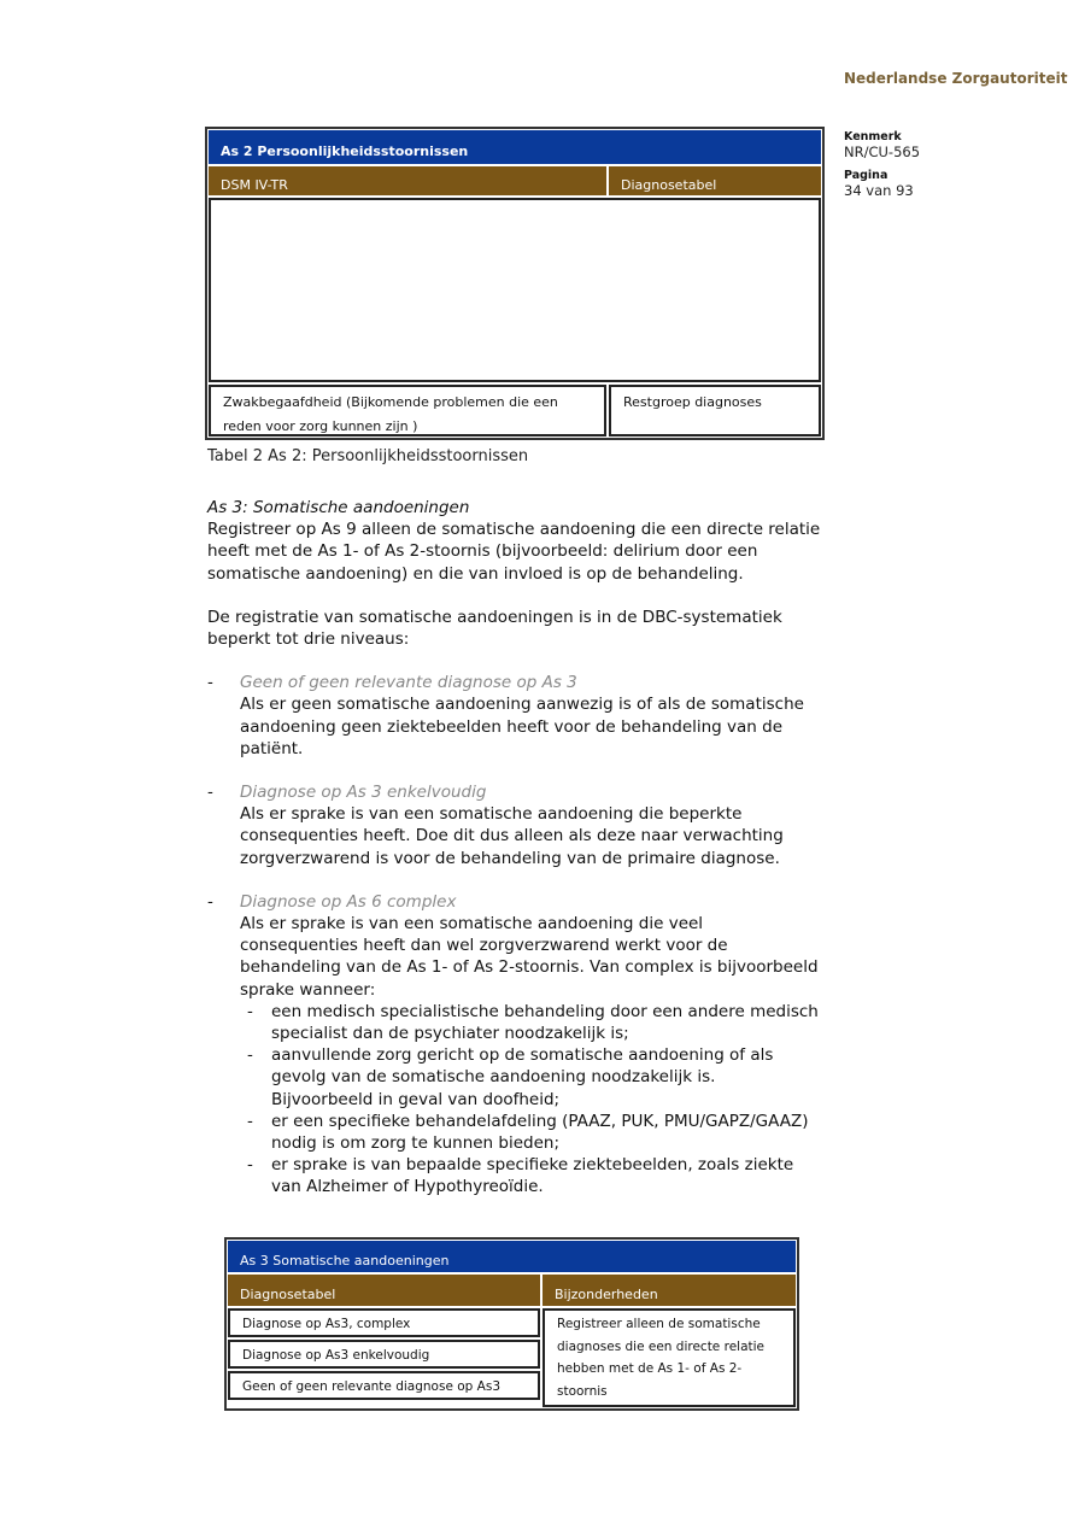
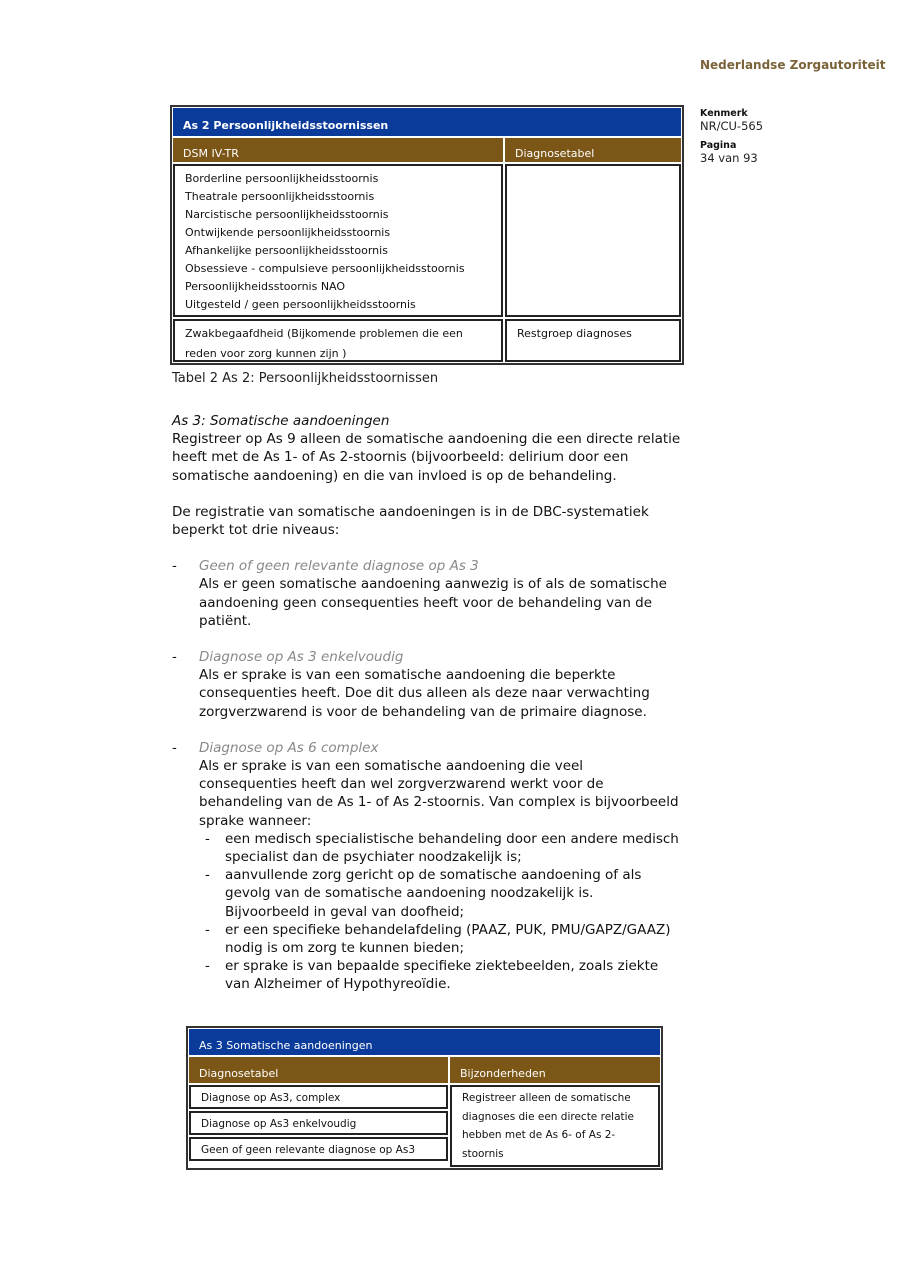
  Nederlandse Zorgautoriteit
  Kenmerk
  NR/CU-565
  Pagina
  34 van 93
  As 2 Persoonlijkheidsstoornissen
  DSM IV-TR
  Diagnosetabel
+ Borderline persoonlijkheidsstoornis
+ Theatrale persoonlijkheidsstoornis
+ Narcistische persoonlijkheidsstoornis
+ Ontwijkende persoonlijkheidsstoornis
+ Afhankelijke persoonlijkheidsstoornis
+ Obsessieve - compulsieve persoonlijkheidsstoornis
+ Persoonlijkheidsstoornis NAO
+ Uitgesteld / geen persoonlijkheidsstoornis
  Zwakbegaafdheid (Bijkomende problemen die een reden voor zorg kunnen zijn )
  Restgroep diagnoses
  Tabel 2 As 2: Persoonlijkheidsstoornissen
  As 3: Somatische aandoeningen
  Registreer op As 9 alleen de somatische aandoening die een directe relatie heeft met de As 1- of As 2-stoornis (bijvoorbeeld: delirium door een somatische aandoening) en die van invloed is op de behandeling.
  De registratie van somatische aandoeningen is in de DBC-systematiek beperkt tot drie niveaus:
  -
  Geen of geen relevante diagnose op As 3
- Als er geen somatische aandoening aanwezig is of als de somatische aandoening geen ziektebeelden heeft voor de behandeling van de patiënt.
+ Als er geen somatische aandoening aanwezig is of als de somatische aandoening geen consequenties heeft voor de behandeling van de patiënt.
  -
  Diagnose op As 3 enkelvoudig
  Als er sprake is van een somatische aandoening die beperkte consequenties heeft. Doe dit dus alleen als deze naar verwachting zorgverzwarend is voor de behandeling van de primaire diagnose.
  -
  Diagnose op As 6 complex
  Als er sprake is van een somatische aandoening die veel consequenties heeft dan wel zorgverzwarend werkt voor de behandeling van de As 1- of As 2-stoornis. Van complex is bijvoorbeeld sprake wanneer:
  -
  een medisch specialistische behandeling door een andere medisch specialist dan de psychiater noodzakelijk is;
  -
  aanvullende zorg gericht op de somatische aandoening of als gevolg van de somatische aandoening noodzakelijk is. Bijvoorbeeld in geval van doofheid;
  -
  er een specifieke behandelafdeling (PAAZ, PUK, PMU/GAPZ/GAAZ) nodig is om zorg te kunnen bieden;
  -
  er sprake is van bepaalde specifieke ziektebeelden, zoals ziekte van Alzheimer of Hypothyreoïdie.
  As 3 Somatische aandoeningen
  Diagnosetabel
  Bijzonderheden
  Diagnose op As3, complex
  Diagnose op As3 enkelvoudig
  Geen of geen relevante diagnose op As3
- Registreer alleen de somatische diagnoses die een directe relatie hebben met de As 1- of As 2-stoornis
+ Registreer alleen de somatische diagnoses die een directe relatie hebben met de As 6- of As 2-stoornis
